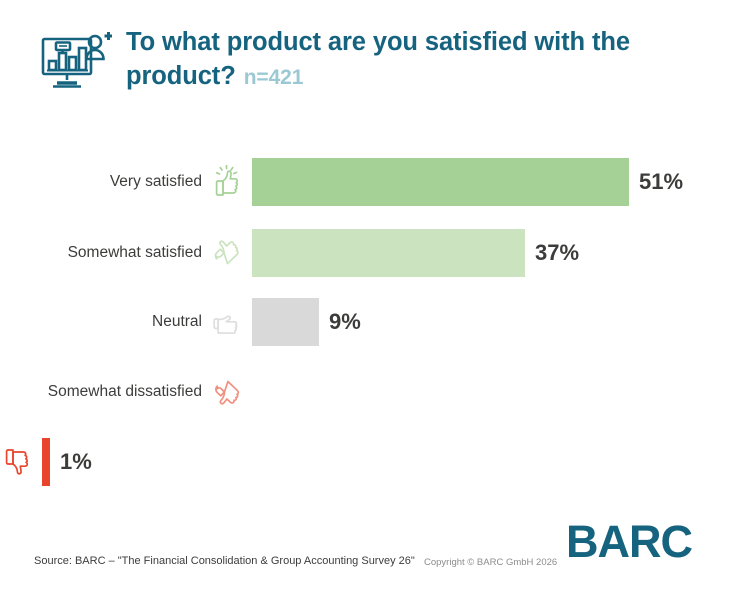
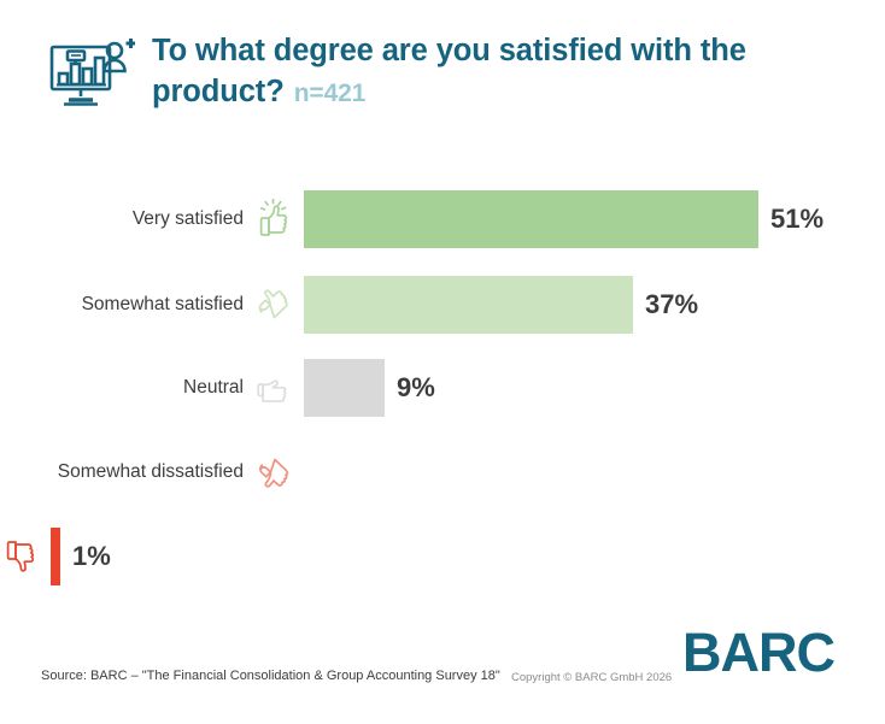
- To what product are you satisfied with the product? n=421
+ To what degree are you satisfied with the product? n=421
  Very satisfied
  51%
  Somewhat satisfied
  37%
  Neutral
  9%
  Somewhat dissatisfied
  1%
- Source: BARC – "The Financial Consolidation & Group Accounting Survey 26"
+ Source: BARC – "The Financial Consolidation & Group Accounting Survey 18"
  Copyright © BARC GmbH 2026
  BARC
